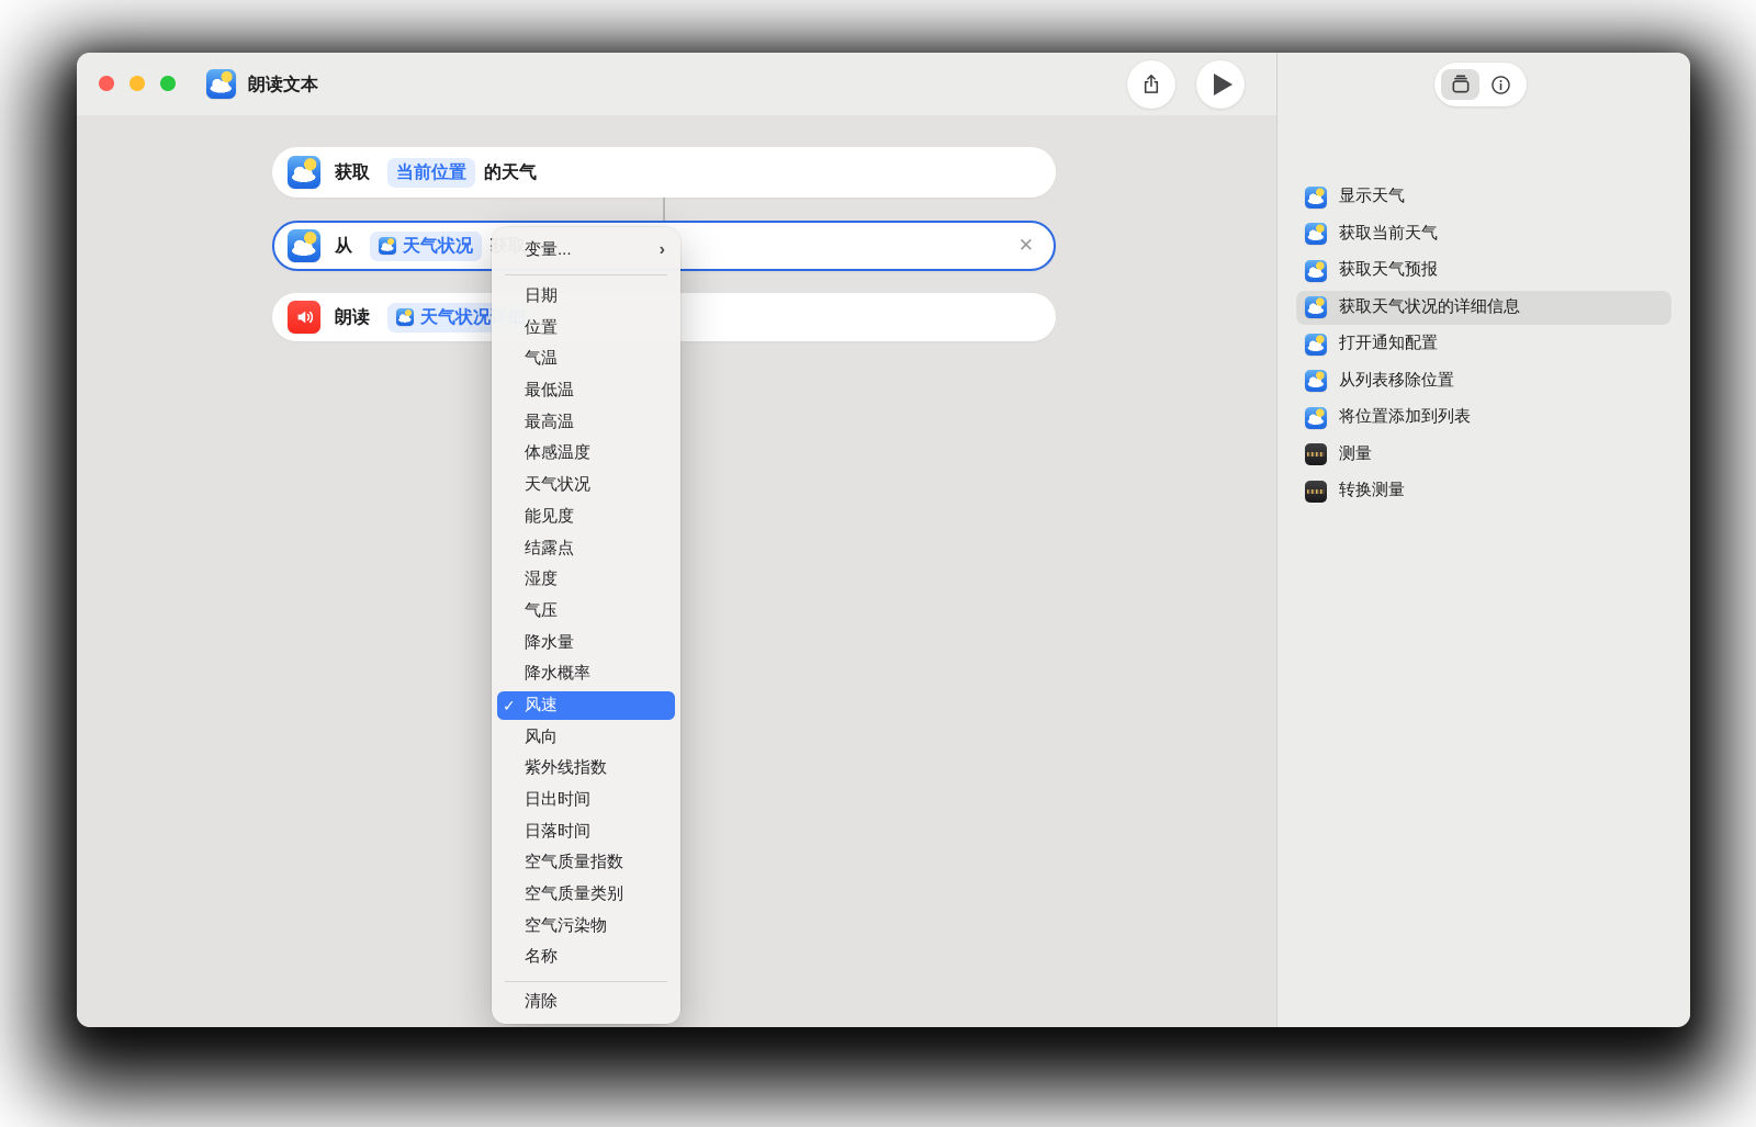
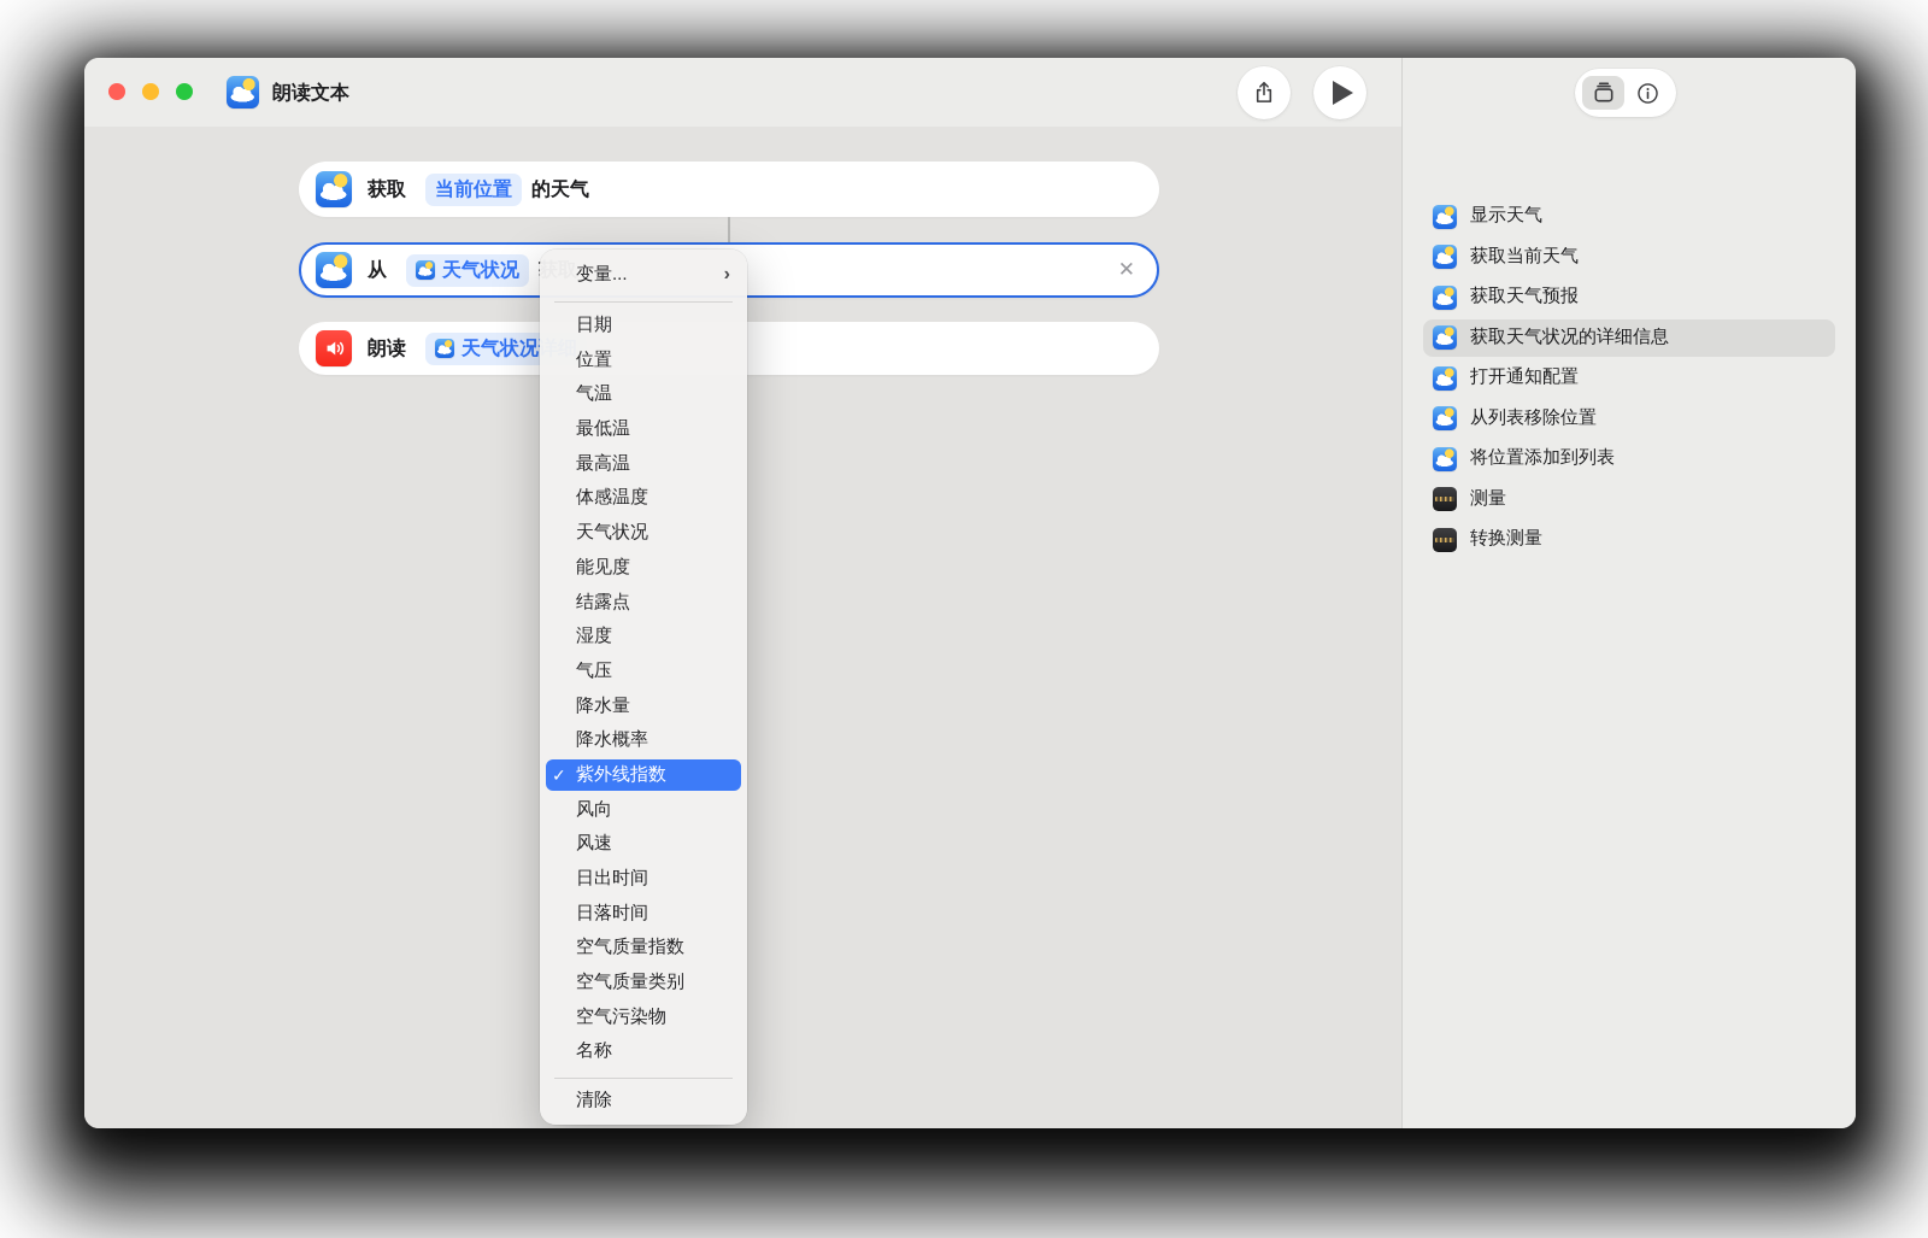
  朗读文本
  获取
  当前位置
  的天气
  从
  天气状况
  朗读
  变量...
  日期
  位置
  气温
  最低温
  最高温
  体感温度
  天气状况
  能见度
  结露点
  湿度
  气压
  降水量
  降水概率
- 风速
+ 紫外线指数
  风向
- 紫外线指数
+ 风速
  日出时间
  日落时间
  空气质量指数
  空气质量类别
  空气污染物
  名称
  清除
  显示天气
  获取当前天气
  获取天气预报
  获取天气状况的详细信息
  打开通知配置
  从列表移除位置
  将位置添加到列表
  测量
  转换测量
